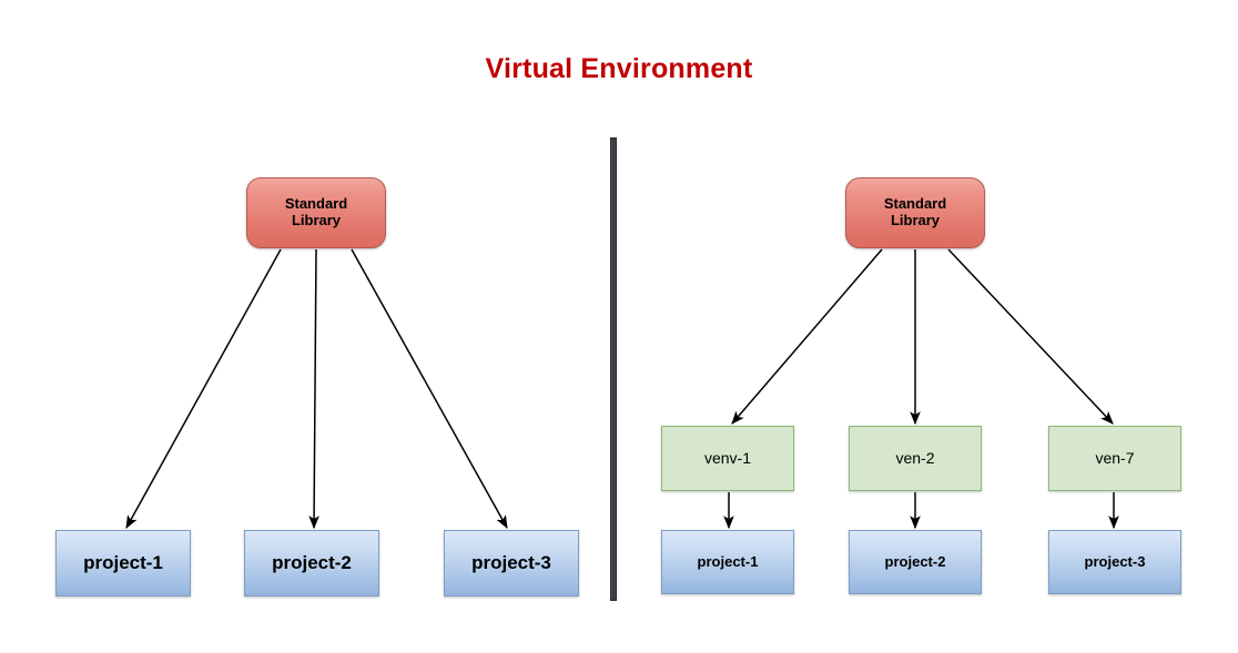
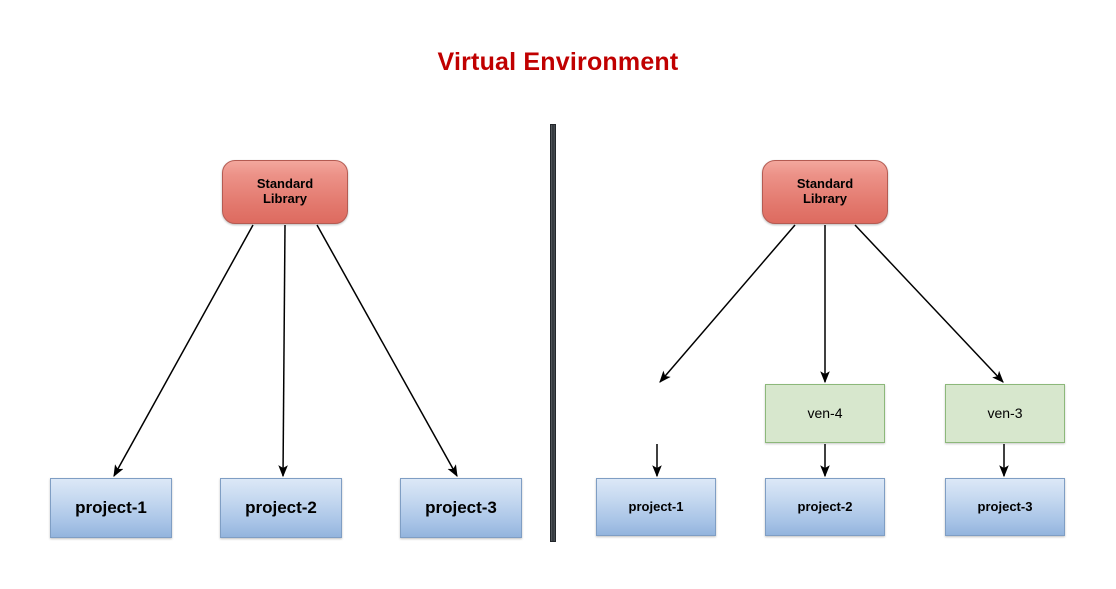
  Virtual Environment
  Standard
  Library
  project-1
  project-2
  project-3
  Standard
  Library
- venv-1
- ven-2
+ ven-4
- ven-7
+ ven-3
  project-1
  project-2
  project-3
